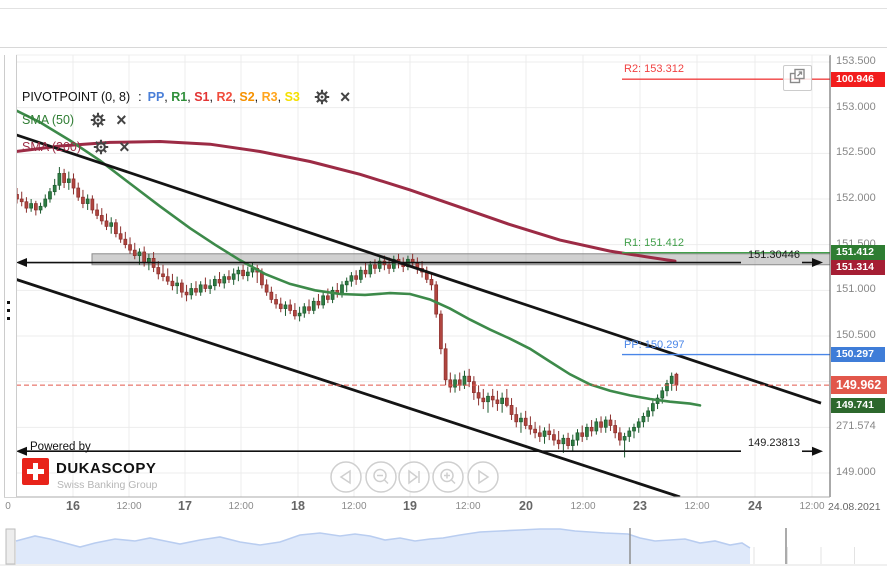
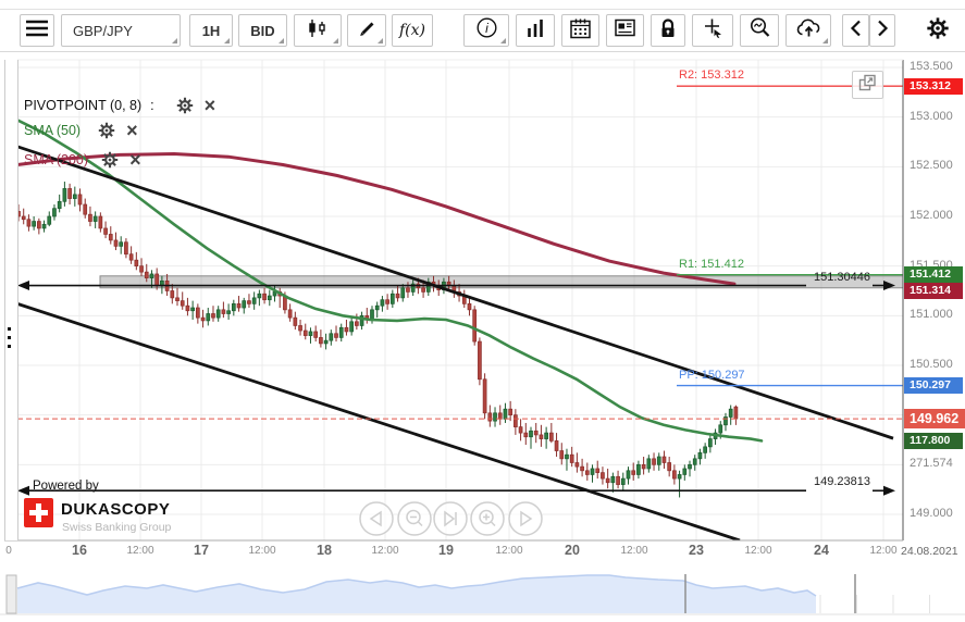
+ GBP/JPY
+ 1H
+ BID
+ f(x)
+ i
  PIVOTPOINT (0, 8)
  :
- PP, R1, S1, R2, S2, R3, S3
  ×
  SMA (50)
  ×
  SMA (200)
  ×
  Powered by
  DUKASCOPY
  Swiss Banking Group
  24.08.2021
  153.500
  153.000
  152.500
  152.000
  151.500
  151.000
  150.500
  271.574
  149.000
- 100.946
+ 153.312
  151.314
  151.412
  150.297
  149.962
- 149.741
+ 117.800
  0
  16
  12:00
  17
  12:00
  18
  12:00
  19
  12:00
  20
  12:00
  23
  12:00
  24
  12:00
  R2: 153.312
  R1: 151.412
  PP: 150.297
  151.30446
  149.23813
